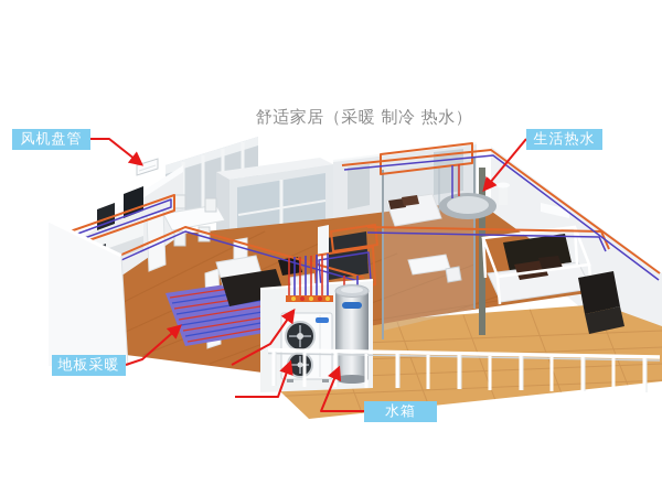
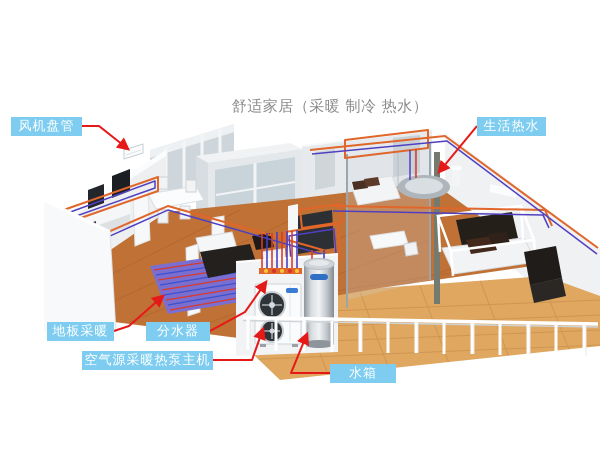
  舒适家居（采暖 制冷 热水）
  风机盘管
  生活热水
  地板采暖
+ 分水器
+ 空气源采暖热泵主机
  水箱
